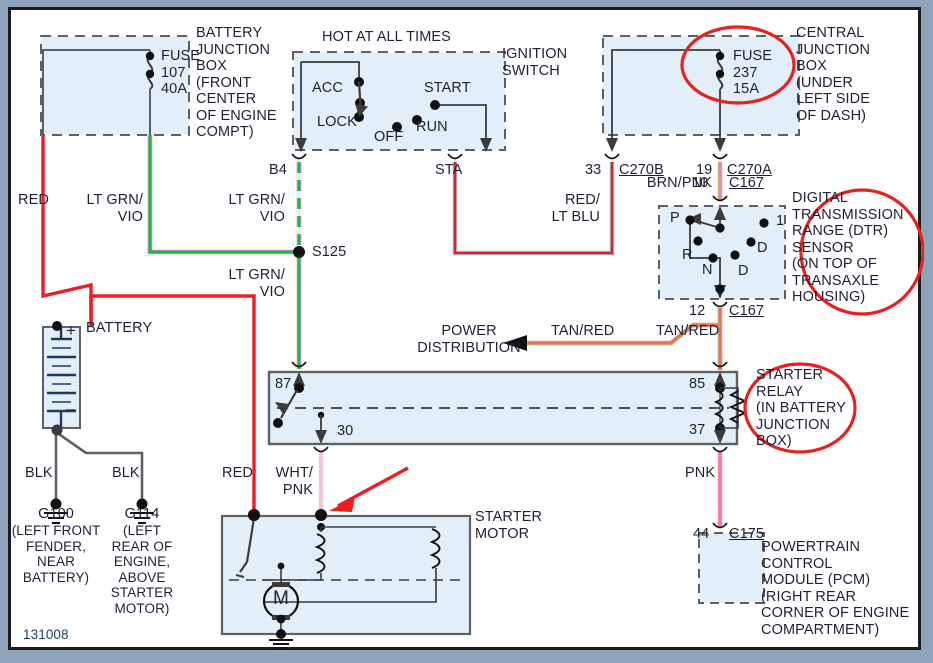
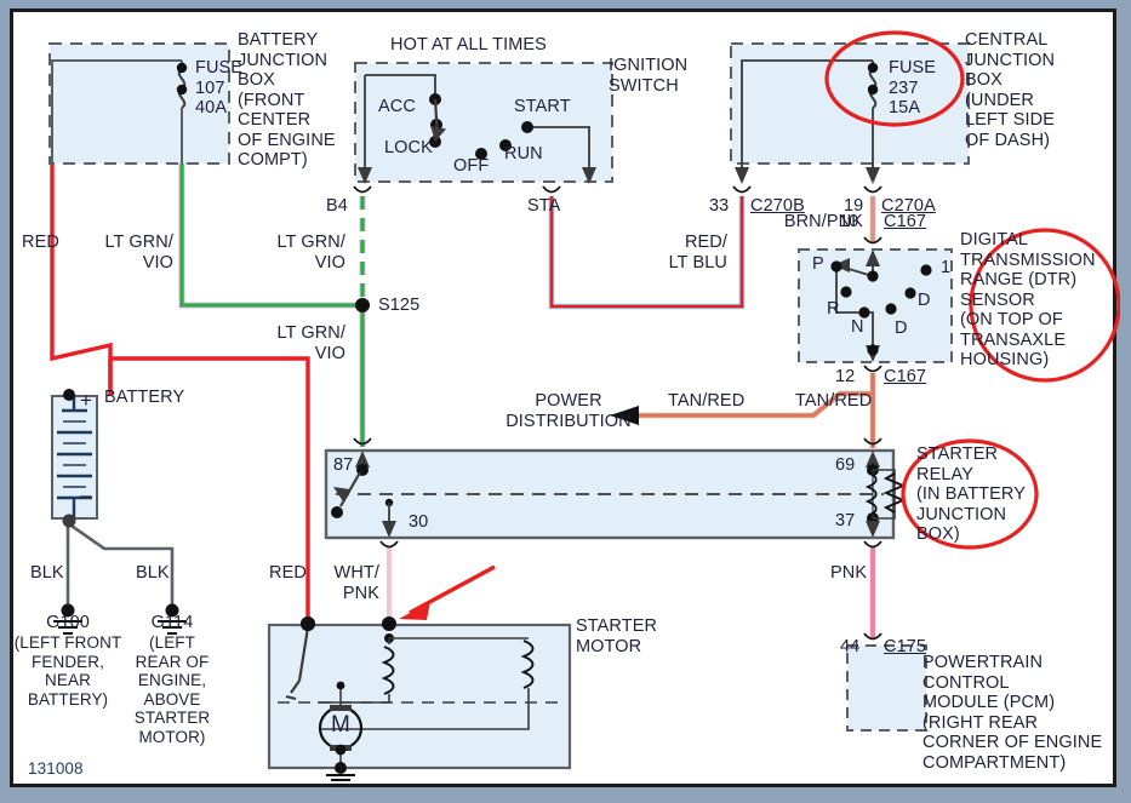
  FUSE
  107
  40A
  BATTERY
  JUNCTION
  BOX
  (FRONT
  CENTER
  OF ENGINE
  COMPT)
  HOT AT ALL TIMES
  IGNITION
  SWITCH
  ACC
  LOCK
  OFF
  RUN
  START
  B4
  STA
  FUSE
  237
  15A
  CENTRAL
  JUNCTION
  BOX
  (UNDER
  LEFT SIDE
  OF DASH)
  33
  C270B
  19
  C270A
  10
  C167
  DIGITAL
  TRANSMISSION
  RANGE (DTR)
  SENSOR
  (ON TOP OF
  TRANSAXLE
  HOUSING)
  P
  R
  N
  D
  D
  1
  12
  C167
  87
  30
- 85
+ 69
  37
  STARTER
  RELAY
  (IN BATTERY
  JUNCTION
  BOX)
  POWER
  DISTRIBUTION
  BATTERY
  +
  –
  G100
  (LEFT FRONT
  FENDER,
  NEAR
  BATTERY)
  G114
  (LEFT
  REAR OF
  ENGINE,
  ABOVE
  STARTER
  MOTOR)
  STARTER
  MOTOR
  M
  44
  C175
  POWERTRAIN
  CONTROL
  MODULE (PCM)
  (RIGHT REAR
  CORNER OF ENGINE
  COMPARTMENT)
  RED
  LT GRN/
  VIO
  LT GRN/
  VIO
  S125
  LT GRN/
  VIO
  RED/
  LT BLU
  BRN/PNK
  TAN/RED
  TAN/RED
  RED
  WHT/
  PNK
  PNK
  BLK
  BLK
  131008
